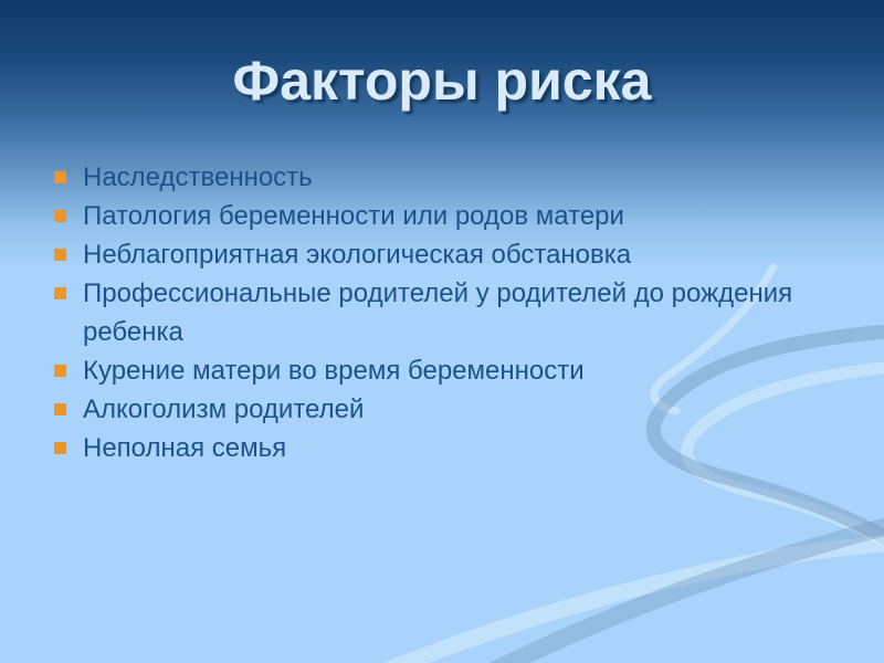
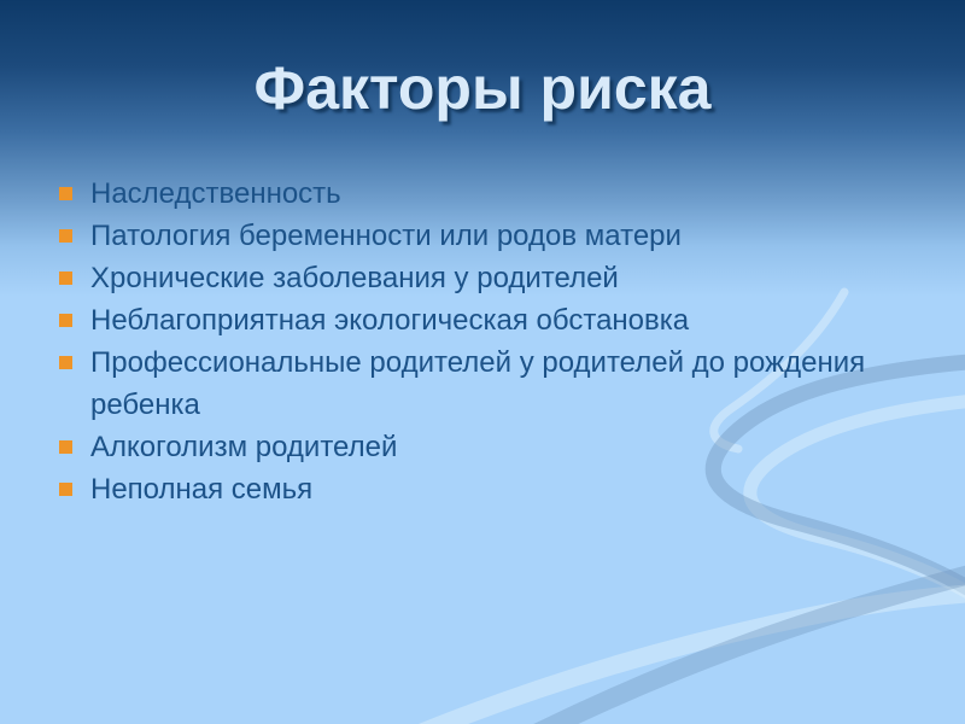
  Факторы риска
  Наследственность
  Патология беременности или родов матери
+ Хронические заболевания у родителей
  Неблагоприятная экологическая обстановка
  Профессиональные родителей у родителей до рождения ребенка
- Курение матери во время беременности
  Алкоголизм родителей
  Неполная семья
